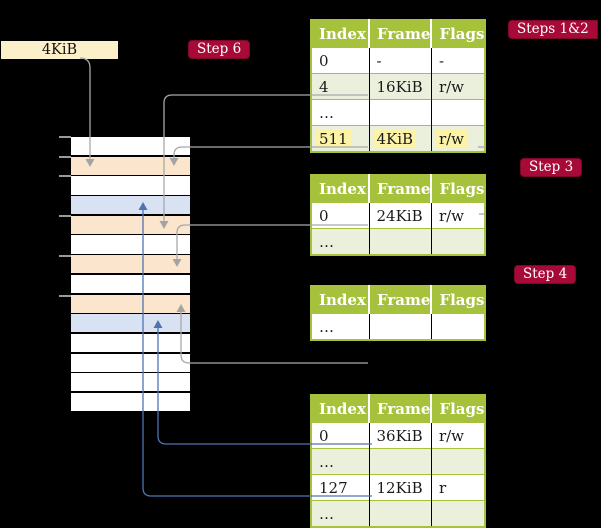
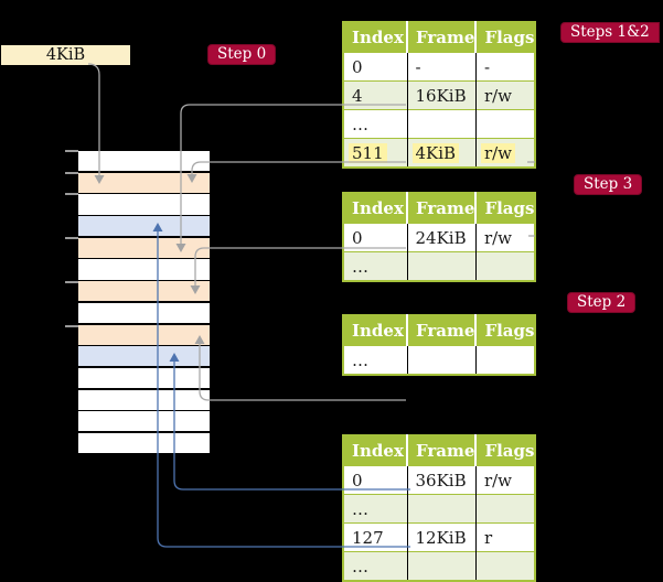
  4KiB
  Index	Frame	Flags
  0	-	-
  4	16KiB	r/w
  …
  511	4KiB	r/w
  Index	Frame	Flags
  0	24KiB	r/w
  …
  Index	Frame	Flags
  …
  Index	Frame	Flags
  0	36KiB	r/w
  …
  127	12KiB	r
  …
- Step 6
+ Step 0
  Steps 1&2
  Step 3
- Step 4
+ Step 2
